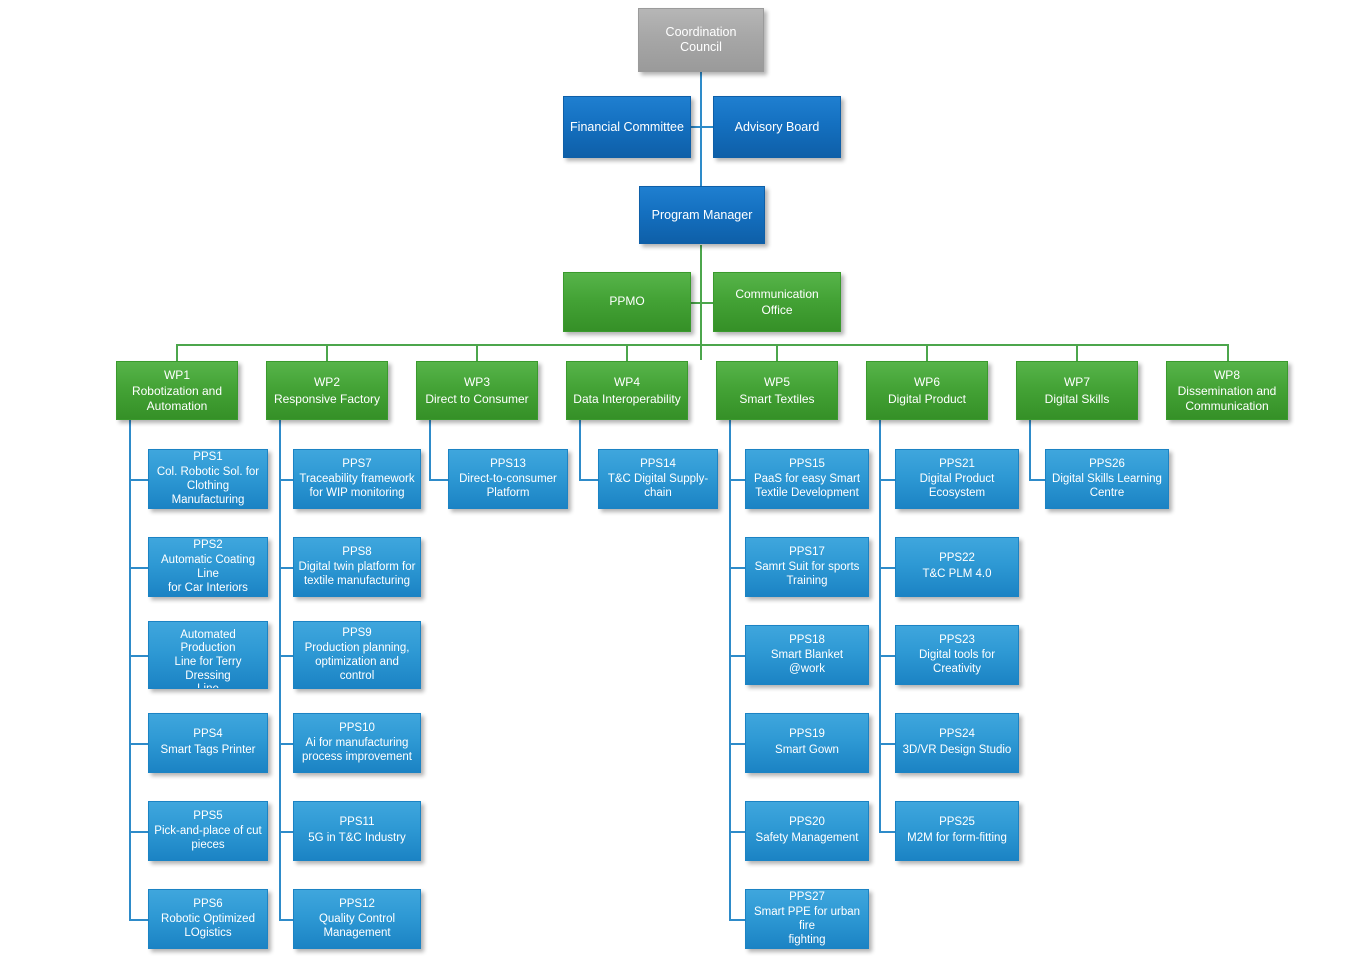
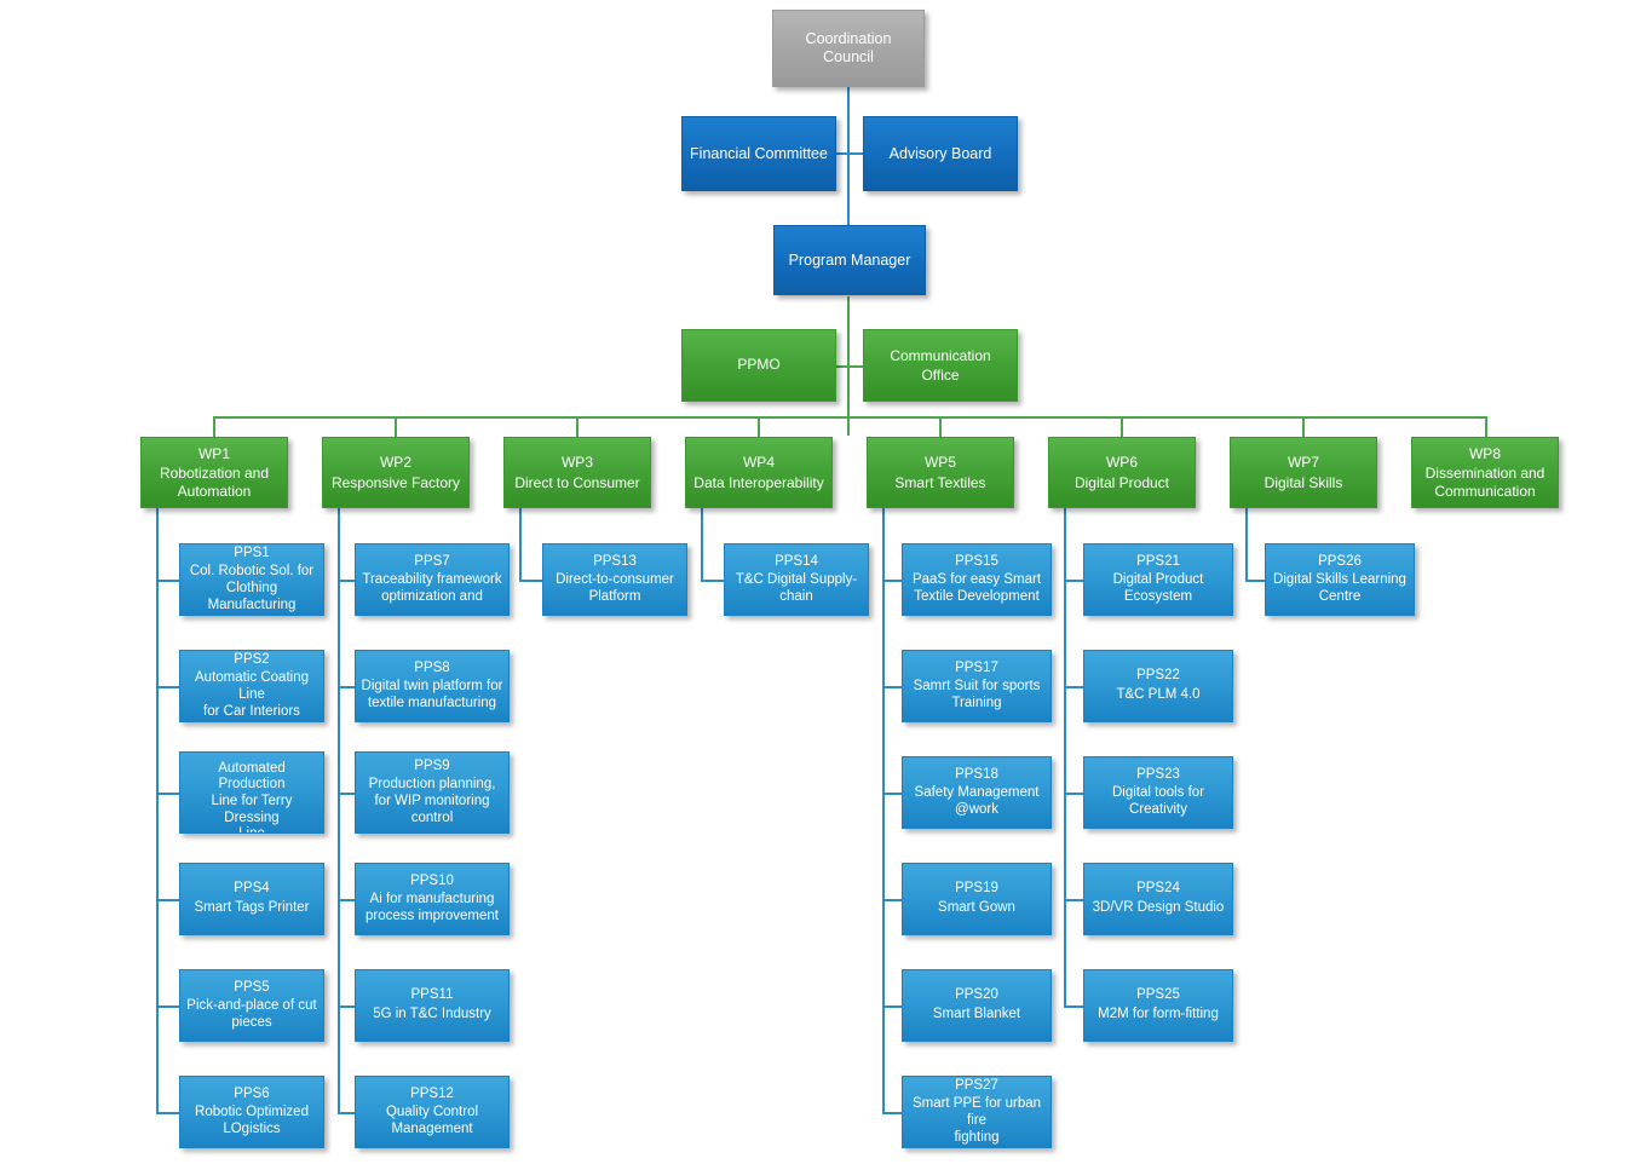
  Coordination Council
  Financial Committee
  Advisory Board
  Program Manager
  PPMO
  Communication
  Office
  WP1
  Robotization and
  Automation
  WP2
  Responsive Factory
  WP3
  Direct to Consumer
  WP4
  Data Interoperability
  WP5
  Smart Textiles
  WP6
  Digital Product
  WP7
  Digital Skills
  WP8
  Dissemination and
  Communication
  PPS1
  Col. Robotic Sol. for
  Clothing Manufacturing
  PPS2
  Automatic Coating Line
  for Car Interiors
  Automated Production
  Line for Terry Dressing
  PPS4
  Smart Tags Printer
  PPS5
  Pick-and-place of cut
  pieces
  PPS6
  Robotic Optimized
  LOgistics
  PPS7
  Traceability framework
- for WIP monitoring
+ optimization and
  PPS8
  Digital twin platform for
  textile manufacturing
  PPS9
  Production planning,
- optimization and
+ for WIP monitoring
  control
  PPS10
  Ai for manufacturing
  process improvement
  PPS11
  5G in T&C Industry
  PPS12
  Quality Control
  Management
  PPS13
  Direct-to-consumer
  Platform
  PPS14
  T&C Digital Supply-
  chain
  PPS15
  PaaS for easy Smart
  Textile Development
  PPS17
  Samrt Suit for sports
  Training
  PPS18
- Smart Blanket
+ Safety Management
  @work
  PPS19
  Smart Gown
  PPS20
- Safety Management
+ Smart Blanket
  PPS27
  Smart PPE for urban fire
  fighting
  PPS21
  Digital Product
  Ecosystem
  PPS22
  T&C PLM 4.0
  PPS23
  Digital tools for
  Creativity
  PPS24
  3D/VR Design Studio
  PPS25
  M2M for form-fitting
  PPS26
  Digital Skills Learning
  Centre
